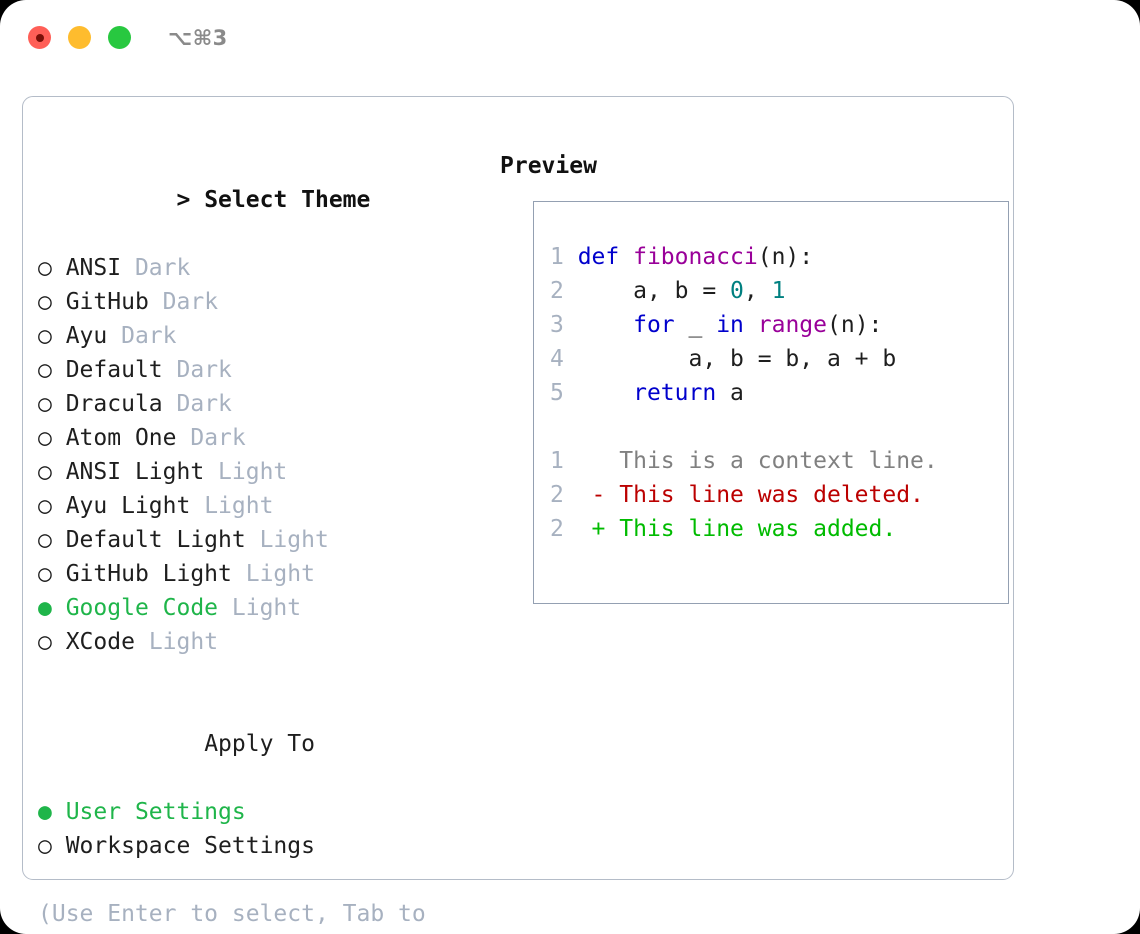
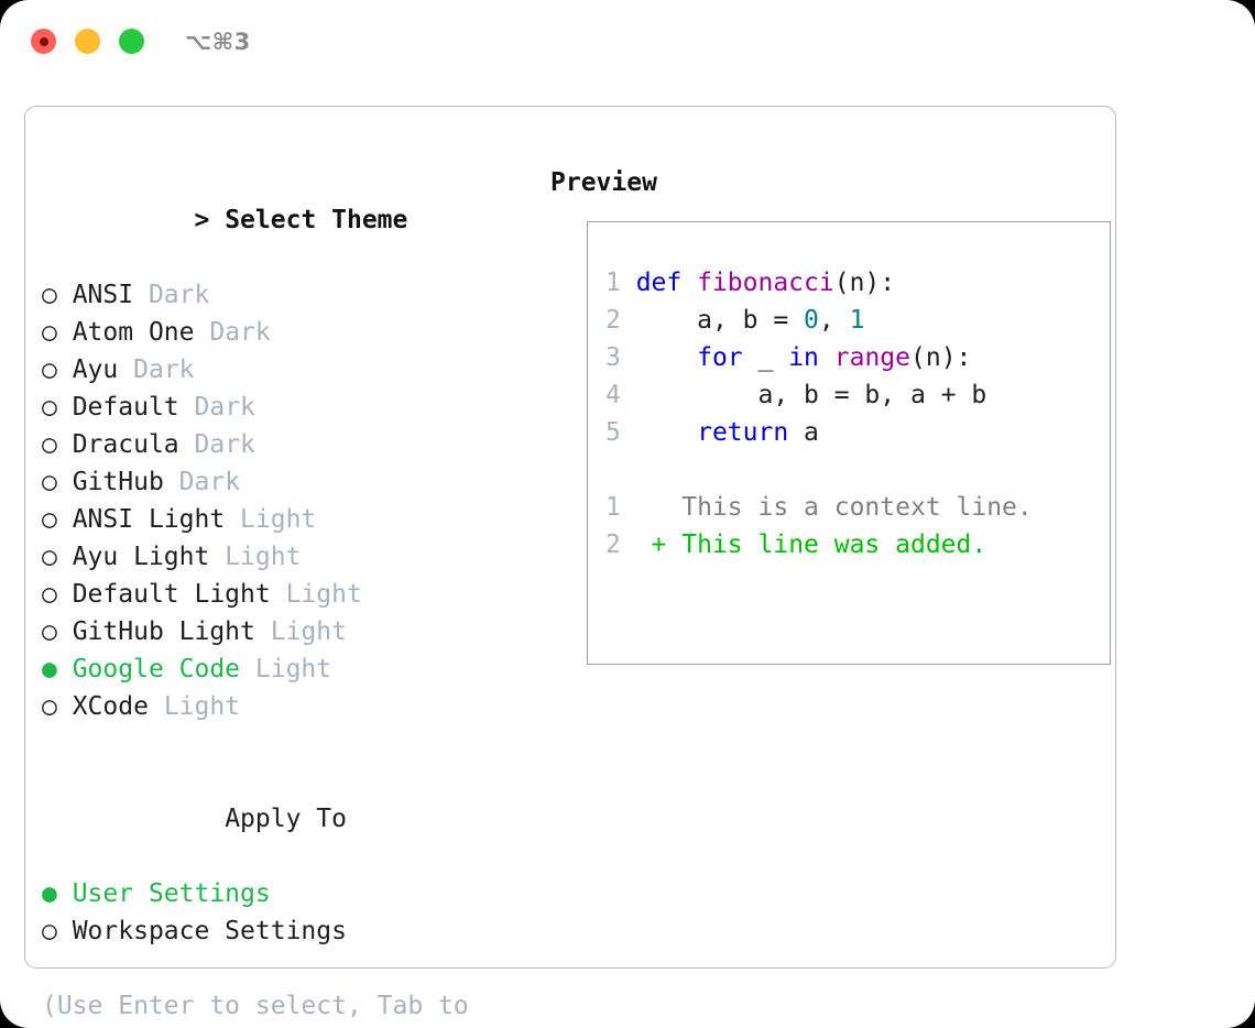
  ⌥⌘3
  > Select Theme
  ○ ANSI Dark
- ○ GitHub Dark
+ ○ Atom One Dark
  ○ Ayu Dark
  ○ Default Dark
  ○ Dracula Dark
- ○ Atom One Dark
+ ○ GitHub Dark
  ○ ANSI Light Light
  ○ Ayu Light Light
  ○ Default Light Light
  ○ GitHub Light Light
  ● Google Code Light
  ○ XCode Light
  Apply To
  ● User Settings
  ○ Workspace Settings
  Preview
  1 def fibonacci(n):
  2 a, b = 0, 1
  3 for _ in range(n):
  4 a, b = b, a + b
  5 return a
  1 This is a context line.
- 2 - This line was deleted.
  2 + This line was added.
